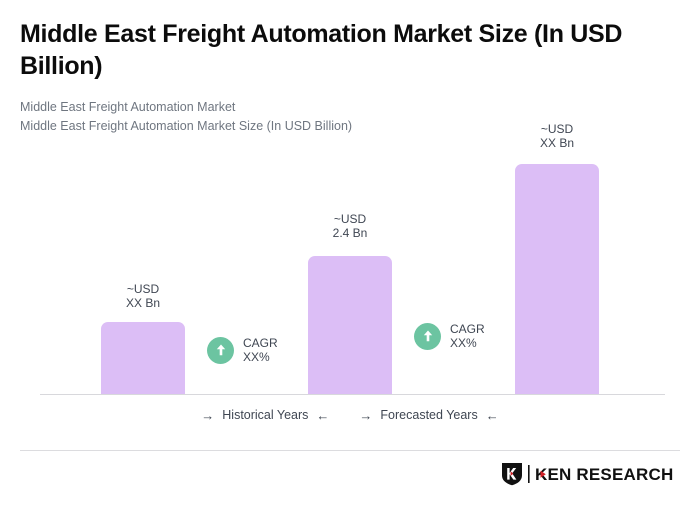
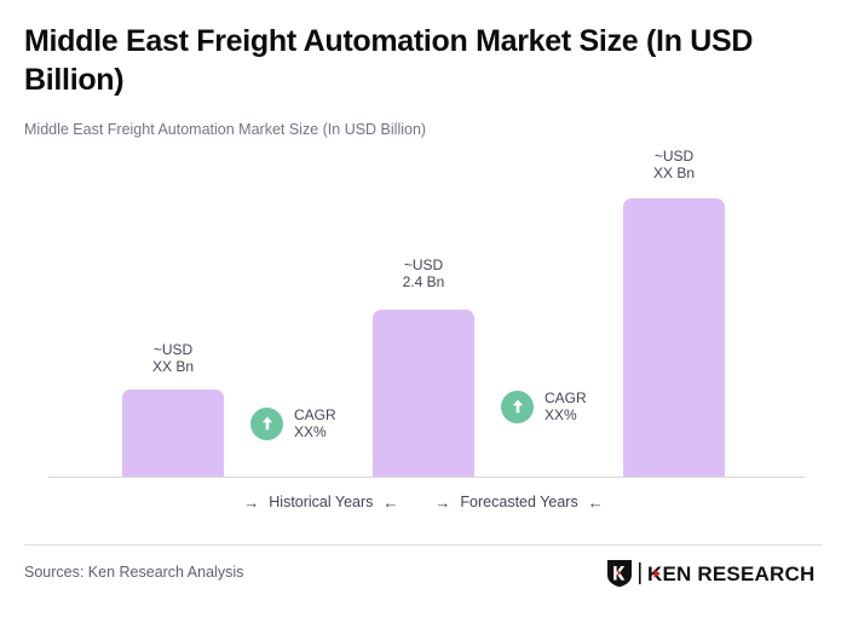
  Middle East Freight Automation Market Size (In USD Billion)
- Middle East Freight Automation Market
  Middle East Freight Automation Market Size (In USD Billion)
  ~USD
  XX Bn
  CAGR
  XX%
  ~USD
  2.4 Bn
  CAGR
  XX%
  ~USD
  XX Bn
  →
  Historical Years
  ←
  →
  Forecasted Years
  ←
+ Sources: Ken Research Analysis
  EN RESEARCH
